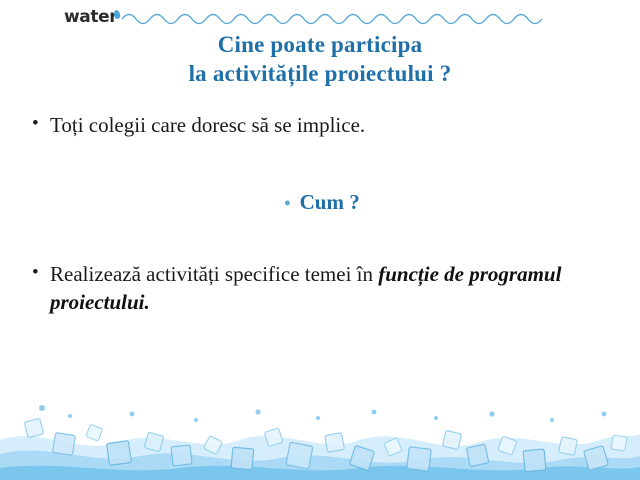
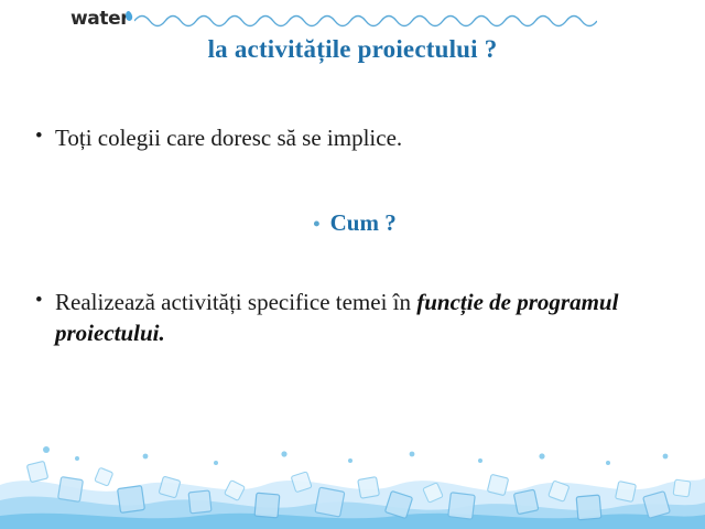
  water
- Cine poate participa
  la activitățile proiectului ?
  •
  Toți colegii care doresc să se implice.
  •
  Cum ?
  •
  Realizează activități specifice temei în funcție de programul proiectului.
